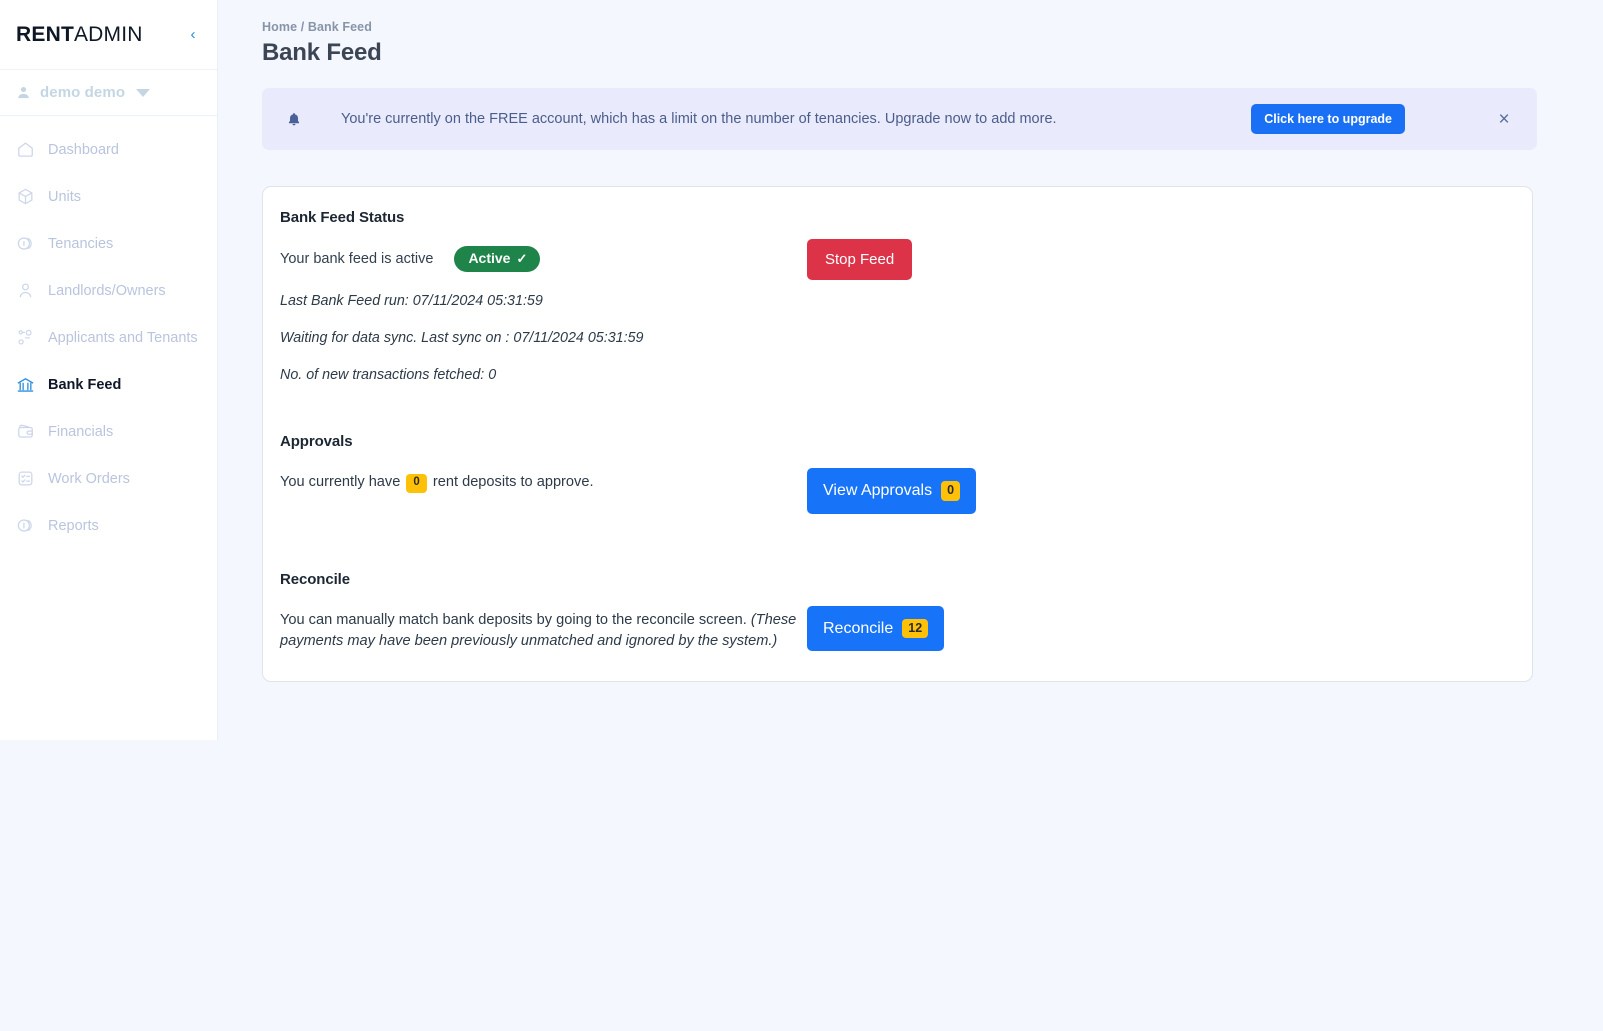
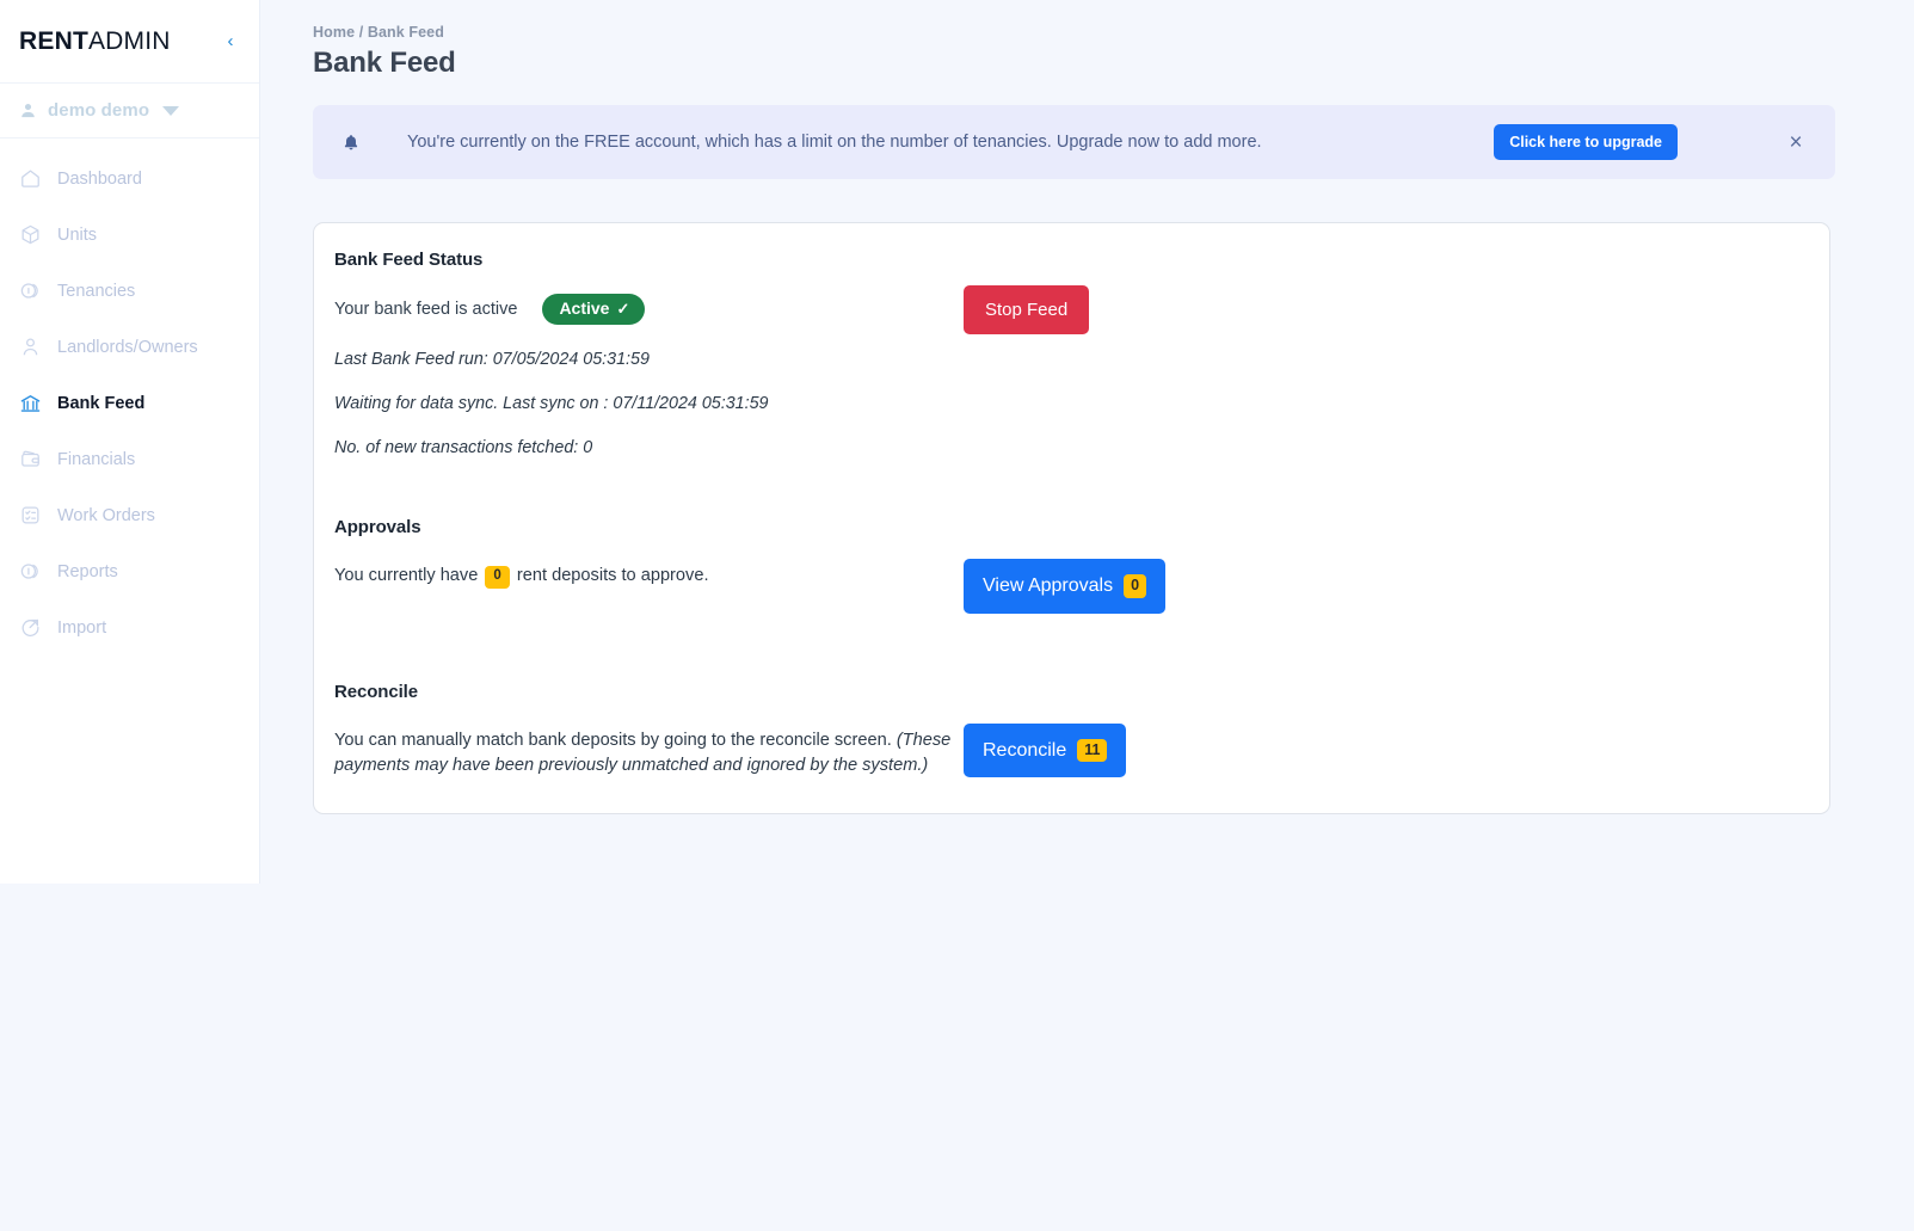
  RENTADMIN
  ‹
  demo demo
  Dashboard
  Units
  Tenancies
  Landlords/Owners
- Applicants and Tenants
  Bank Feed
  Financials
  Work Orders
  Reports
+ Import
  Home / Bank Feed
  Bank Feed
  You're currently on the FREE account, which has a limit on the number of tenancies. Upgrade now to add more.
  Click here to upgrade
  ×
  Bank Feed Status
  Your bank feed is active
  Active
  ✓
- Last Bank Feed run: 07/11/2024 05:31:59
+ Last Bank Feed run: 07/05/2024 05:31:59
  Waiting for data sync. Last sync on : 07/11/2024 05:31:59
  No. of new transactions fetched: 0
  Stop Feed
  Approvals
  You currently have 0 rent deposits to approve.
  View Approvals
  0
  Reconcile
  You can manually match bank deposits by going to the reconcile screen. (These payments may have been previously unmatched and ignored by the system.)
  Reconcile
- 12
+ 11
